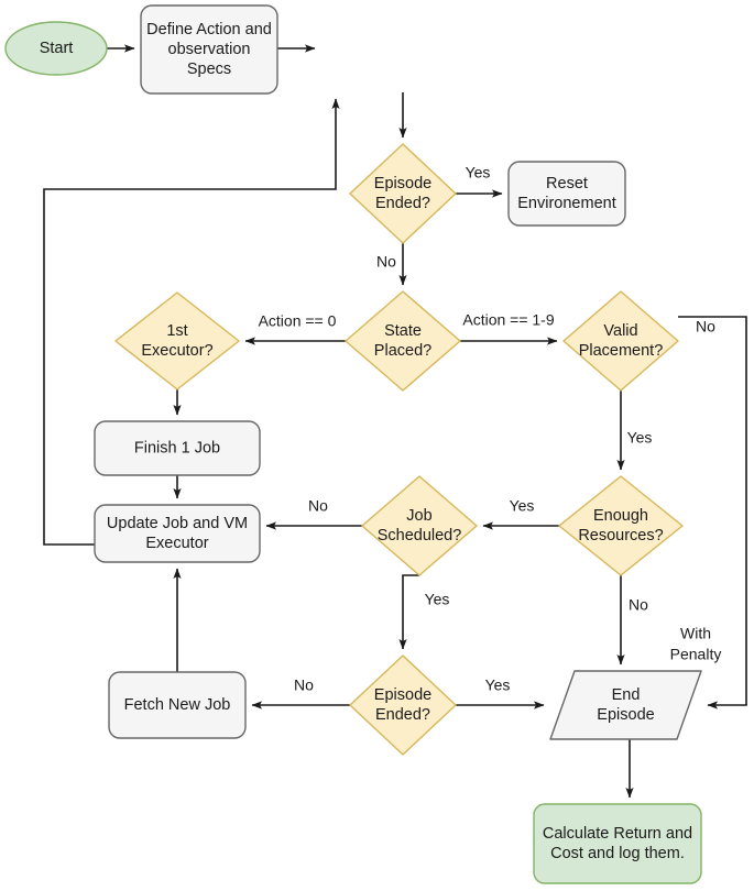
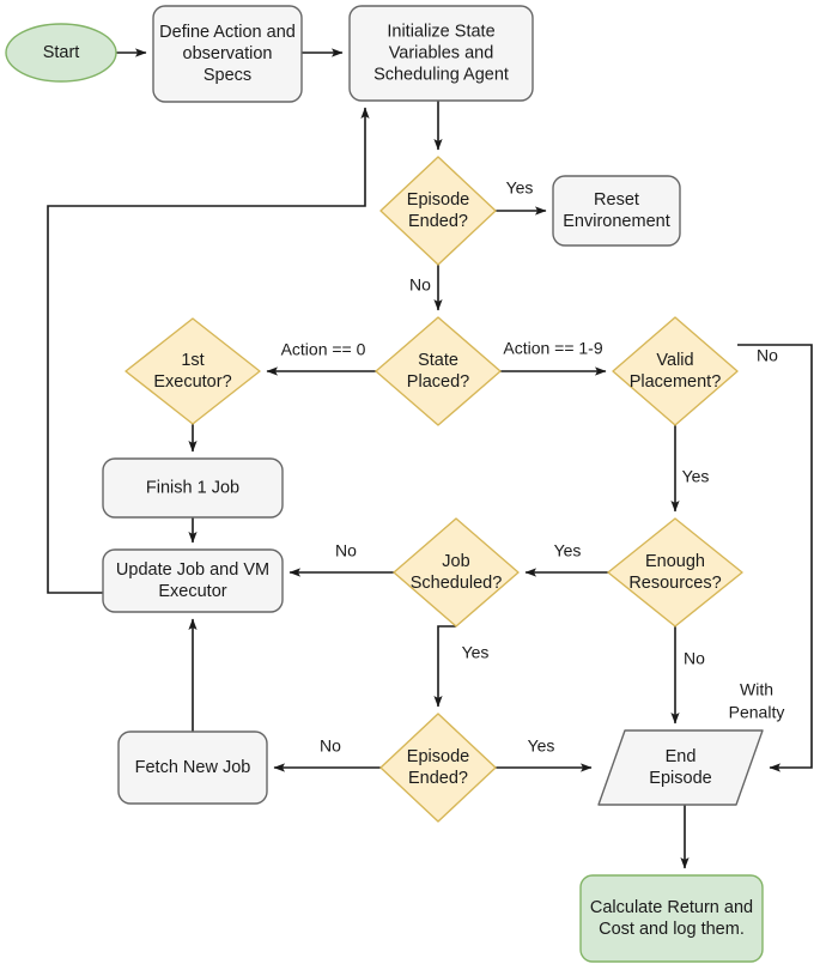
  Yes
  No
  Action == 0
  Action == 1-9
  Yes
  No
  With
  Penalty
  Yes
  No
  No
  Yes
  No
  Yes
  Start
  Define Action and
  observation
  Specs
+ Initialize State
+ Variables and
+ Scheduling Agent
  Episode
  Ended?
  Reset
  Environement
  State
  Placed?
  1st
  Executor?
  Valid
  Placement?
  Finish 1 Job
  Update Job and VM
  Executor
  Job
  Scheduled?
  Enough
  Resources?
  Fetch New Job
  Episode
  Ended?
  End
  Episode
  Calculate Return and
  Cost and log them.
